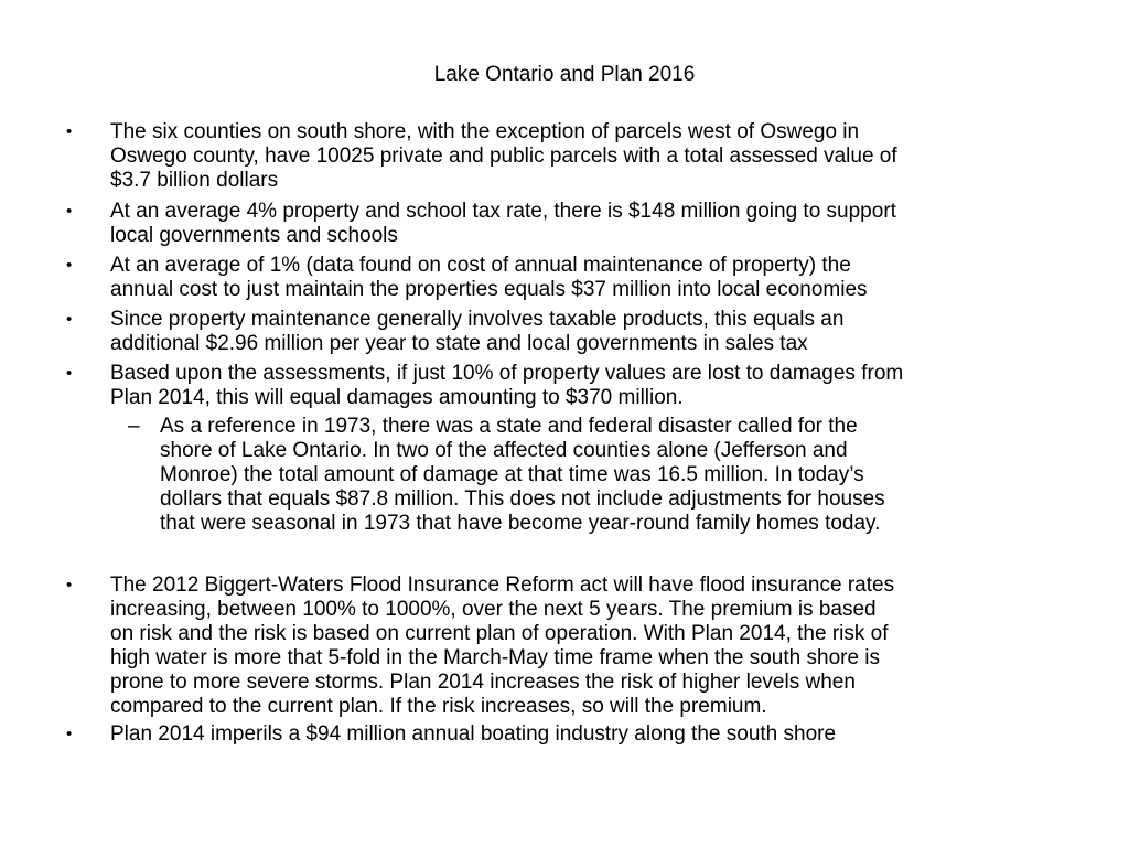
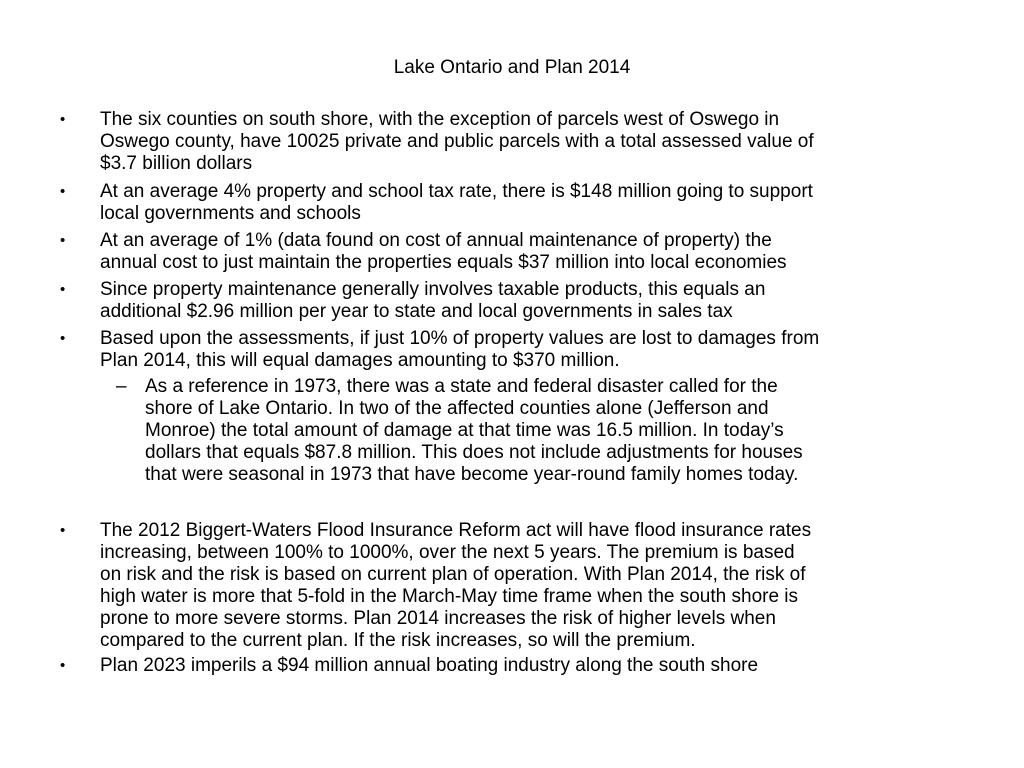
- Lake Ontario and Plan 2016
+ Lake Ontario and Plan 2014
  •
  The six counties on south shore, with the exception of parcels west of Oswego in
  Oswego county, have 10025 private and public parcels with a total assessed value of
  $3.7 billion dollars
  •
  At an average 4% property and school tax rate, there is $148 million going to support
  local governments and schools
  •
  At an average of 1% (data found on cost of annual maintenance of property) the
  annual cost to just maintain the properties equals $37 million into local economies
  •
  Since property maintenance generally involves taxable products, this equals an
  additional $2.96 million per year to state and local governments in sales tax
  •
  Based upon the assessments, if just 10% of property values are lost to damages from
  Plan 2014, this will equal damages amounting to $370 million.
  –
  As a reference in 1973, there was a state and federal disaster called for the
  shore of Lake Ontario. In two of the affected counties alone (Jefferson and
  Monroe) the total amount of damage at that time was 16.5 million. In today’s
  dollars that equals $87.8 million. This does not include adjustments for houses
  that were seasonal in 1973 that have become year-round family homes today.
  •
  The 2012 Biggert-Waters Flood Insurance Reform act will have flood insurance rates
  increasing, between 100% to 1000%, over the next 5 years. The premium is based
  on risk and the risk is based on current plan of operation. With Plan 2014, the risk of
  high water is more that 5-fold in the March-May time frame when the south shore is
  prone to more severe storms. Plan 2014 increases the risk of higher levels when
  compared to the current plan. If the risk increases, so will the premium.
  •
- Plan 2014 imperils a $94 million annual boating industry along the south shore
+ Plan 2023 imperils a $94 million annual boating industry along the south shore
